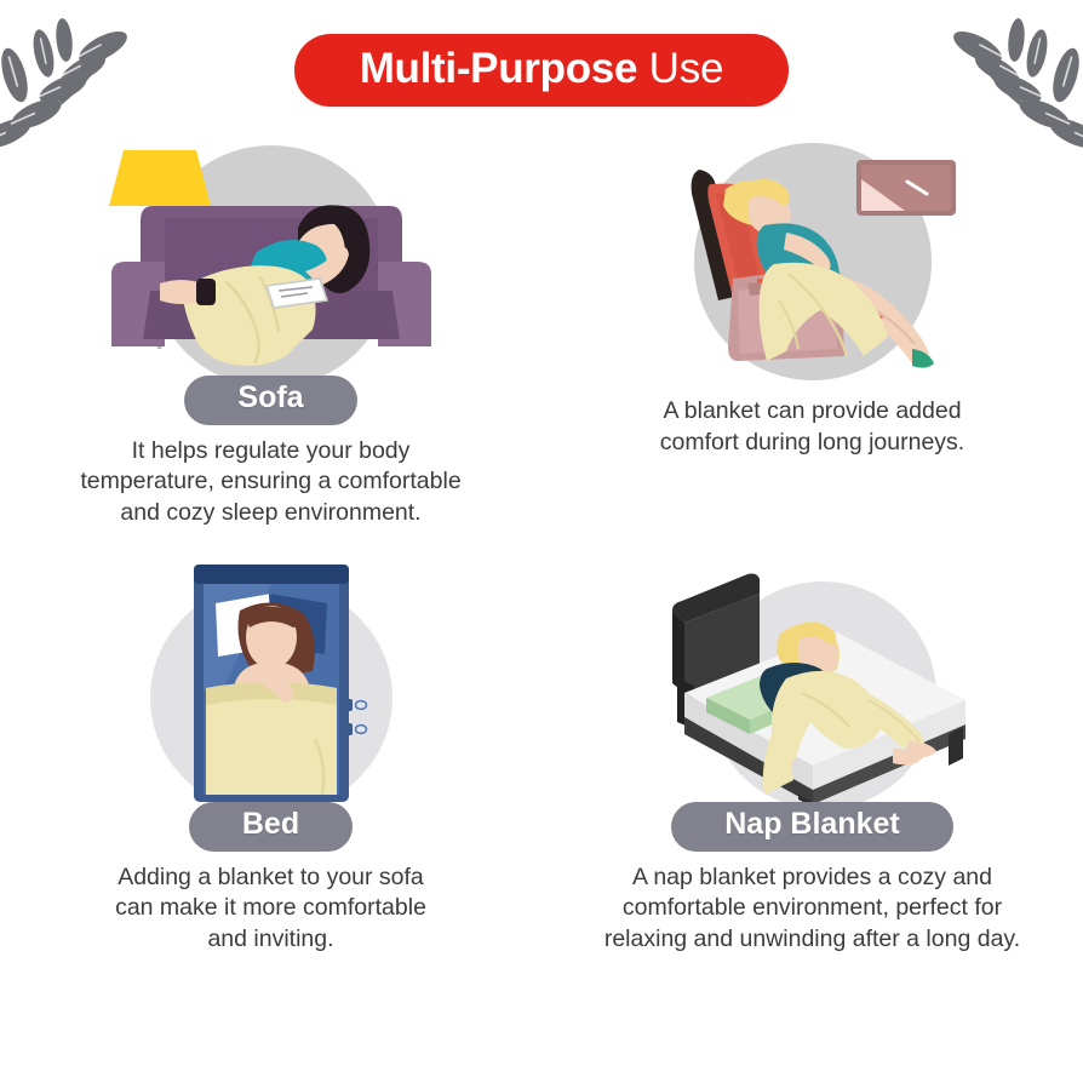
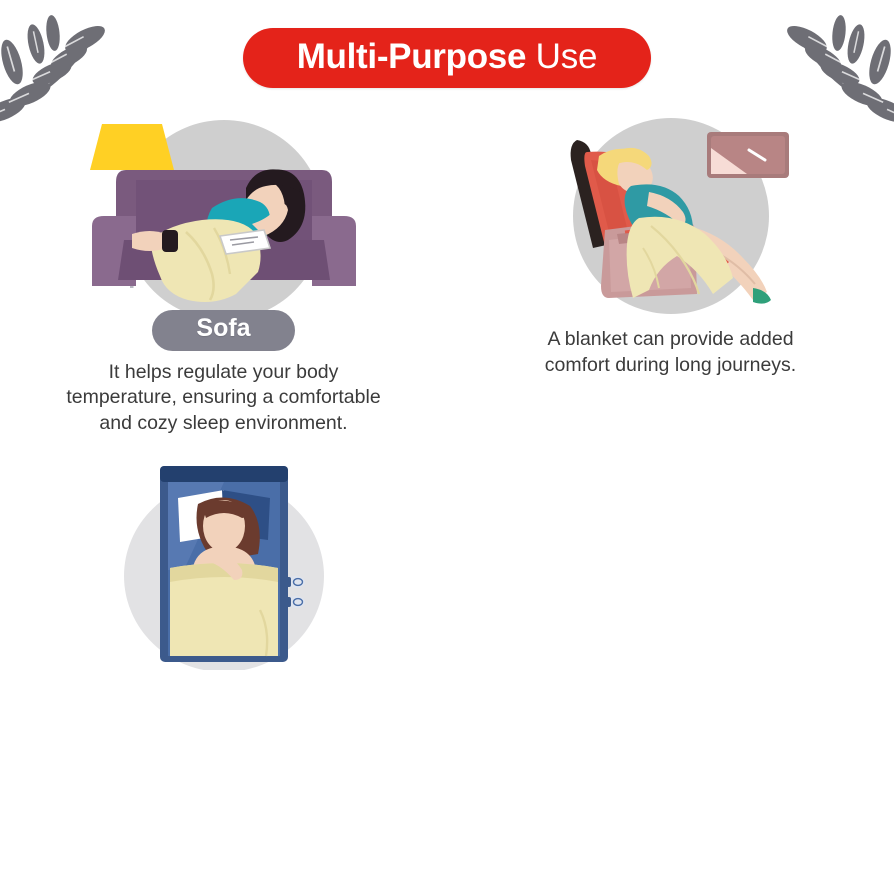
  Multi-Purpose Use
  Sofa
  It helps regulate your body
  temperature, ensuring a comfortable
  and cozy sleep environment.
  A blanket can provide added
  comfort during long journeys.
- Bed
- Adding a blanket to your sofa
- can make it more comfortable
- and inviting.
- Nap Blanket
- A nap blanket provides a cozy and
- comfortable environment, perfect for
- relaxing and unwinding after a long day.
